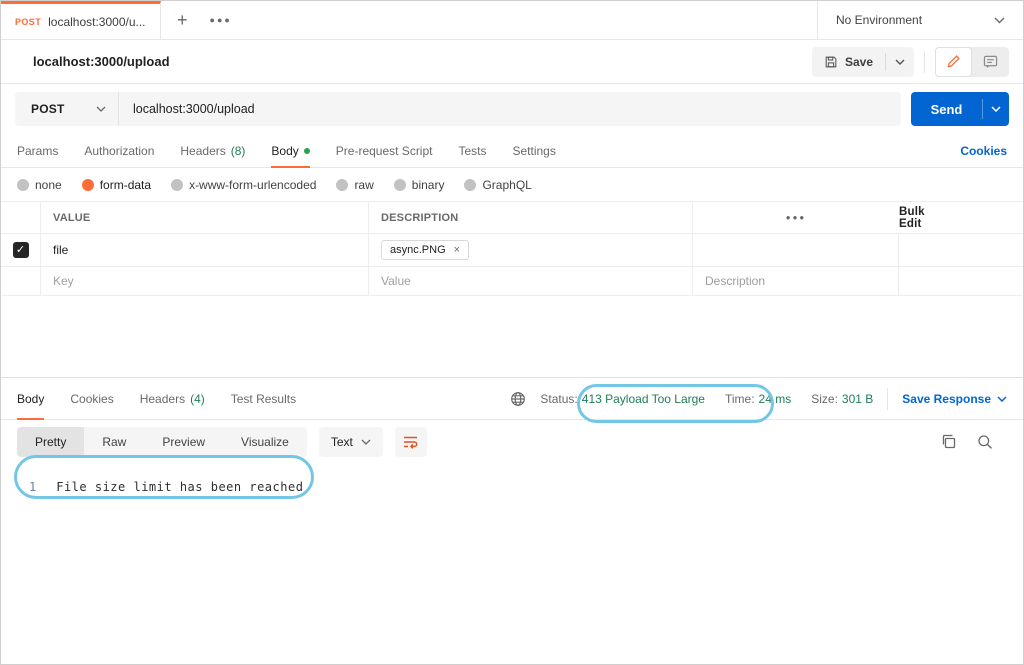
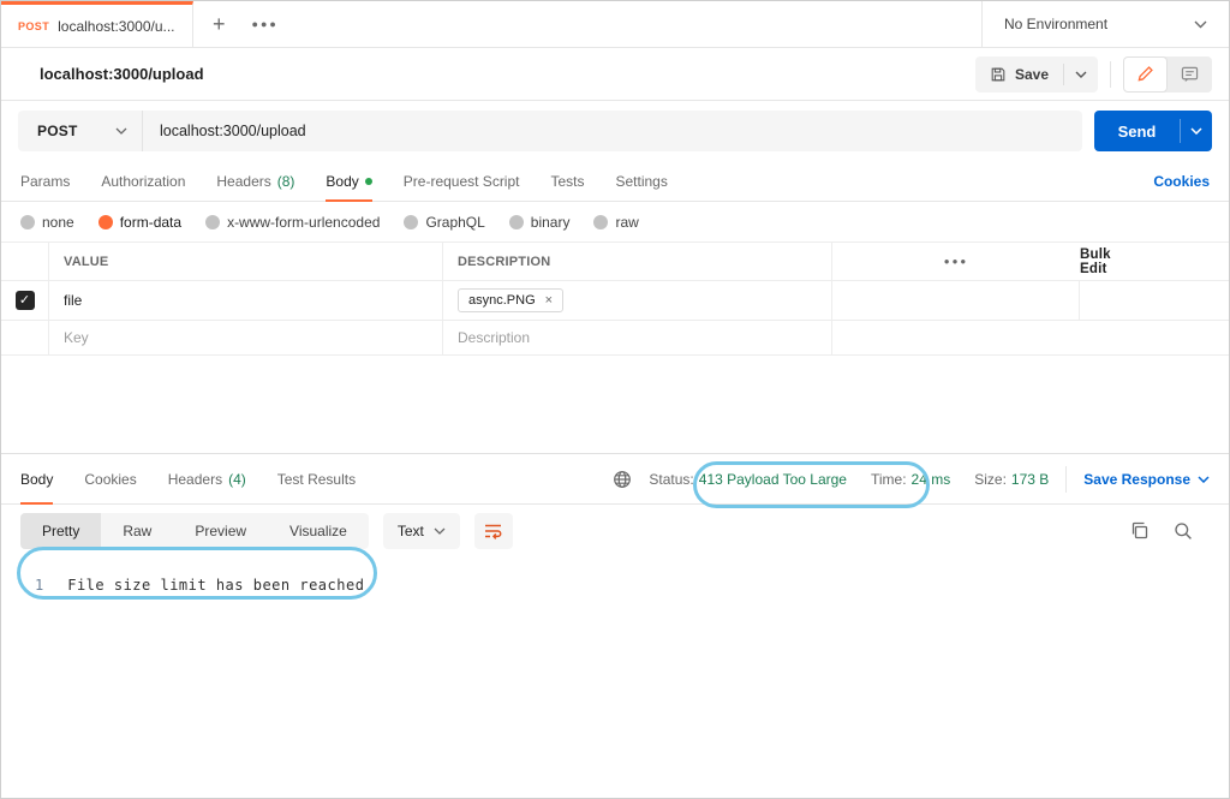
  POST
  localhost:3000/u...
  +
  ●●●
  No Environment
  localhost:3000/upload
  Save
  POST
  localhost:3000/upload
  Send
  Params
  Authorization
  Headers
  (8)
  Body
  Pre-request Script
  Tests
  Settings
  Cookies
  none
  form-data
  x-www-form-urlencoded
- raw
+ GraphQL
  binary
- GraphQL
+ raw
  VALUE
  DESCRIPTION
  ●●●
  Bulk Edit
  ✓
  file
  async.PNG
  ×
  Key
- Value
  Description
  Body
  Cookies
  Headers
  (4)
  Test Results
  Status:
  413 Payload Too Large
  Time:
  24 ms
  Size:
- 301 B
+ 173 B
  Save Response
  Pretty
  Raw
  Preview
  Visualize
  Text
  1
  File size limit has been reached
